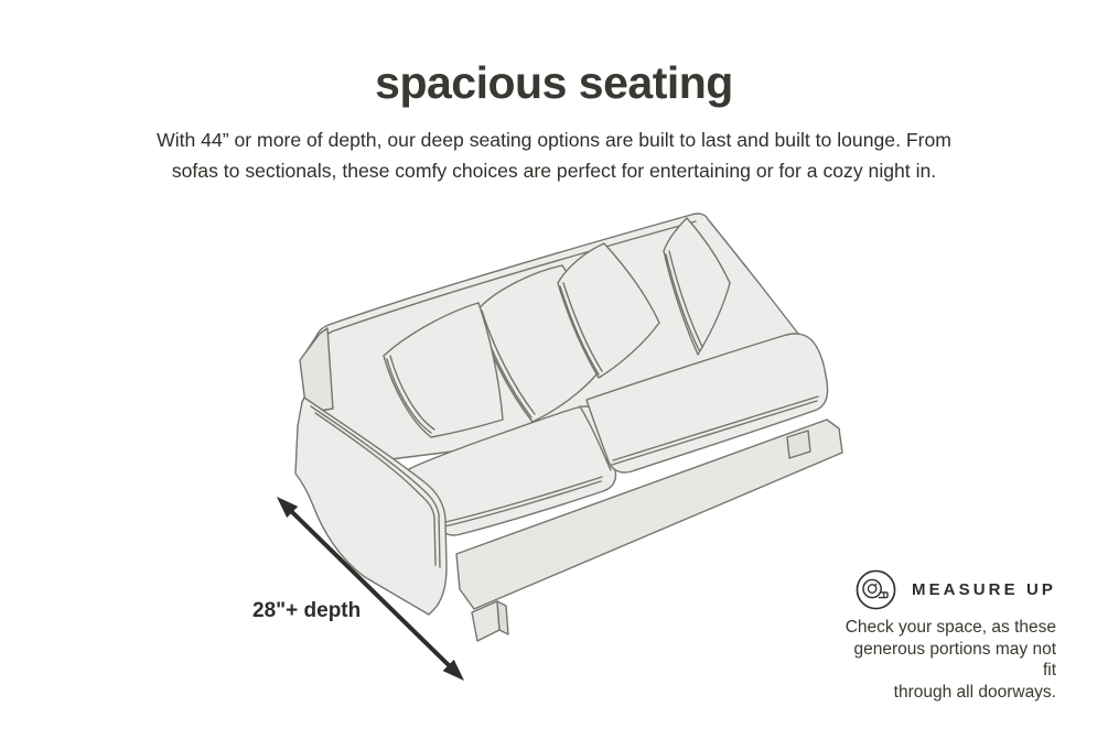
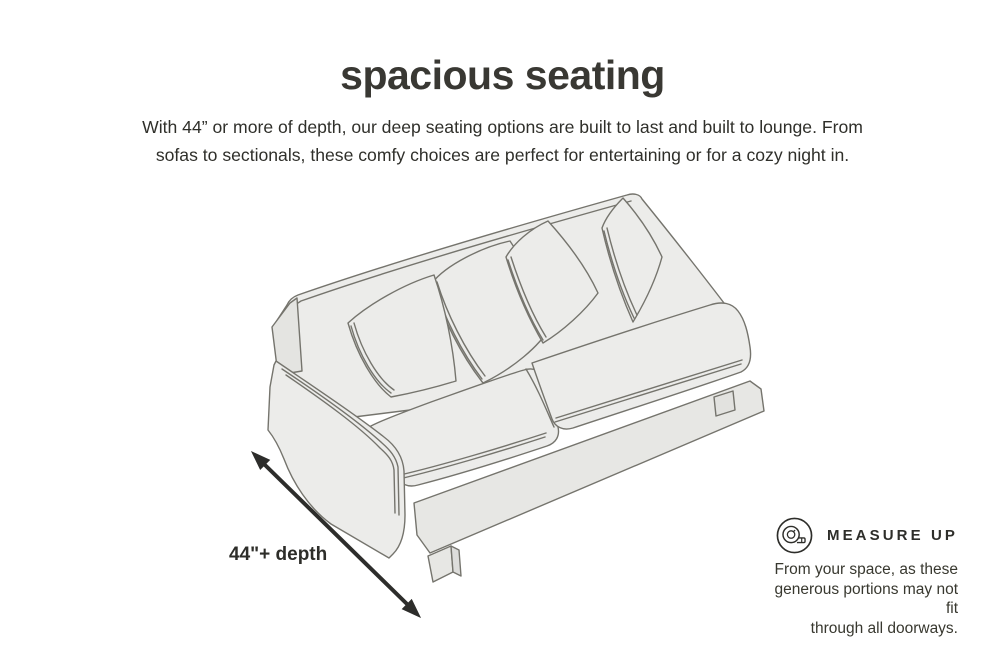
  spacious seating
  With 44” or more of depth, our deep seating options are built to last and built to lounge. From
  sofas to sectionals, these comfy choices are perfect for entertaining or for a cozy night in.
- 28"+ depth
+ 44"+ depth
  MEASURE UP
- Check your space, as these
+ From your space, as these
  generous portions may not fit
  through all doorways.
